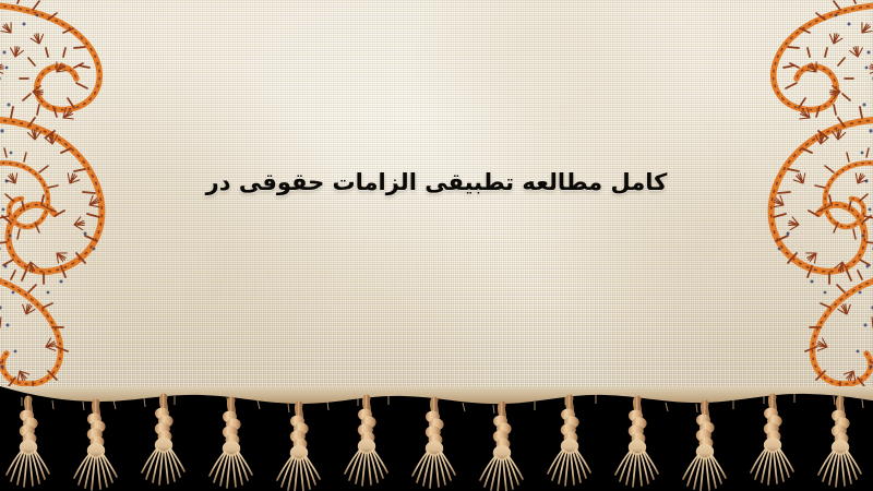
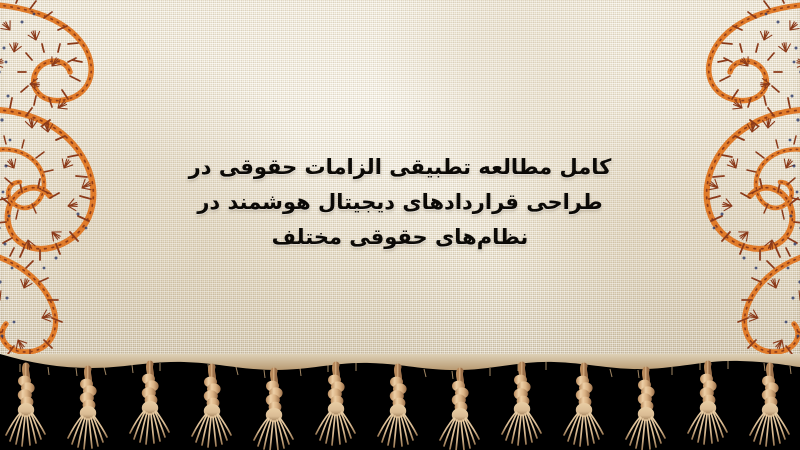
  کامل مطالعه تطبیقی الزامات حقوقی در
+ طراحی قراردادهای دیجیتال هوشمند در
+ نظام‌های حقوقی مختلف
